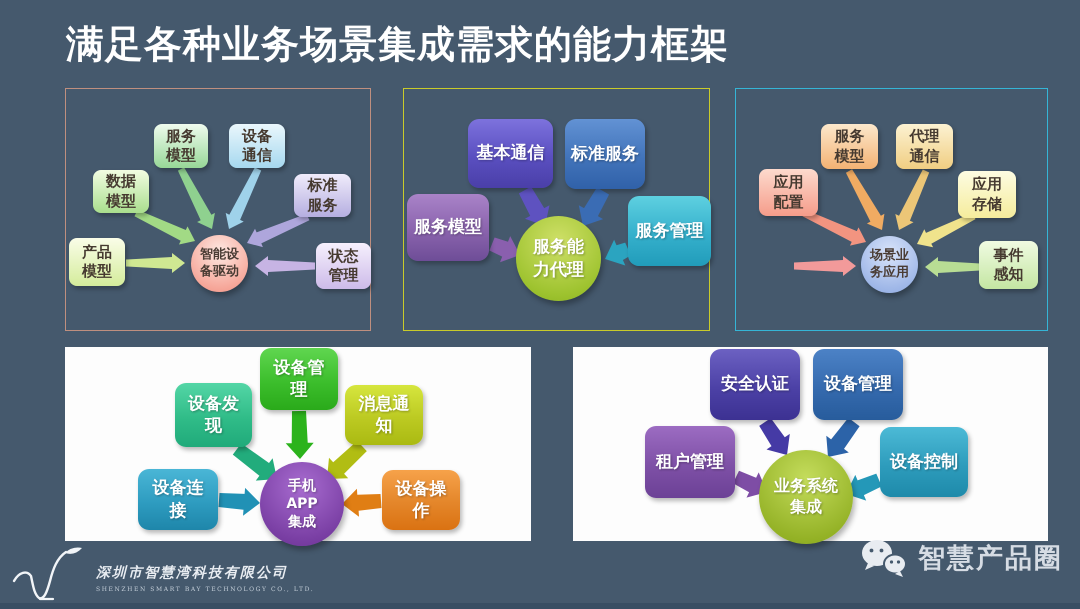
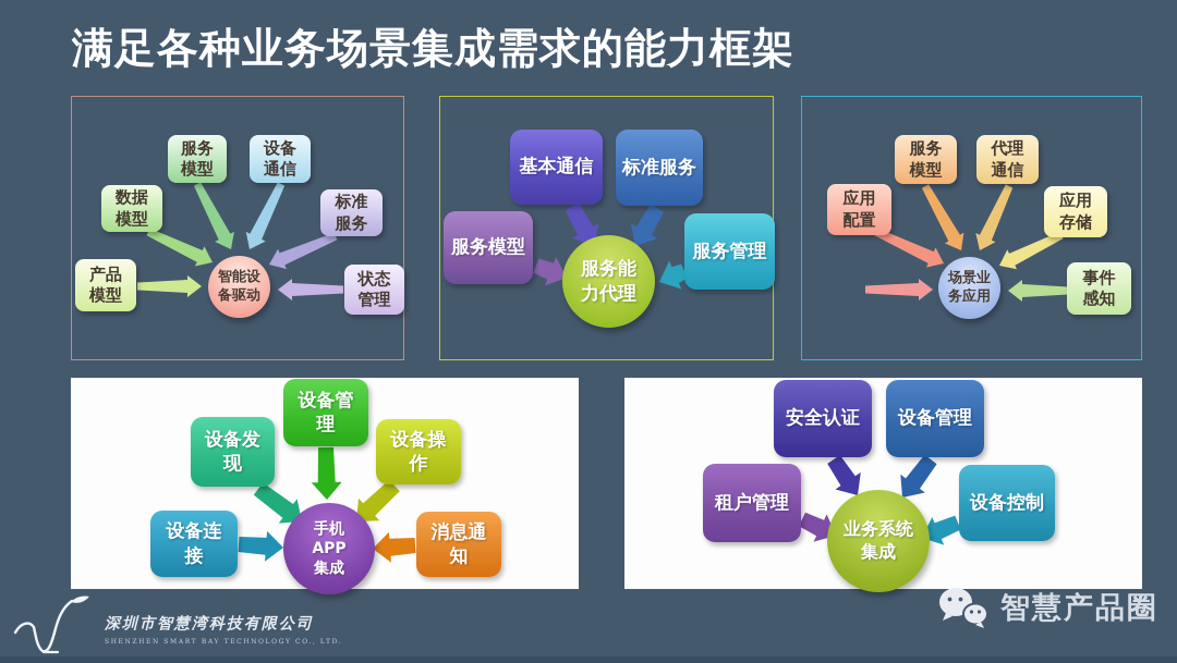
  满足各种业务场景集成需求的能力框架
  服务模型
  设备通信
  数据模型
  标准服务
  产品模型
  状态管理
  智能设备驱动
  基本通信
  标准服务
  服务模型
  服务管理
  服务能力代理
  服务模型
  代理通信
  应用配置
  应用存储
  事件感知
  场景业务应用
  设备管理
  设备发现
- 消息通知
+ 设备操作
  设备连接
- 设备操作
+ 消息通知
  手机APP集成
  安全认证
  设备管理
  租户管理
  设备控制
  业务系统集成
  深圳市智慧湾科技有限公司
  智慧产品圈
